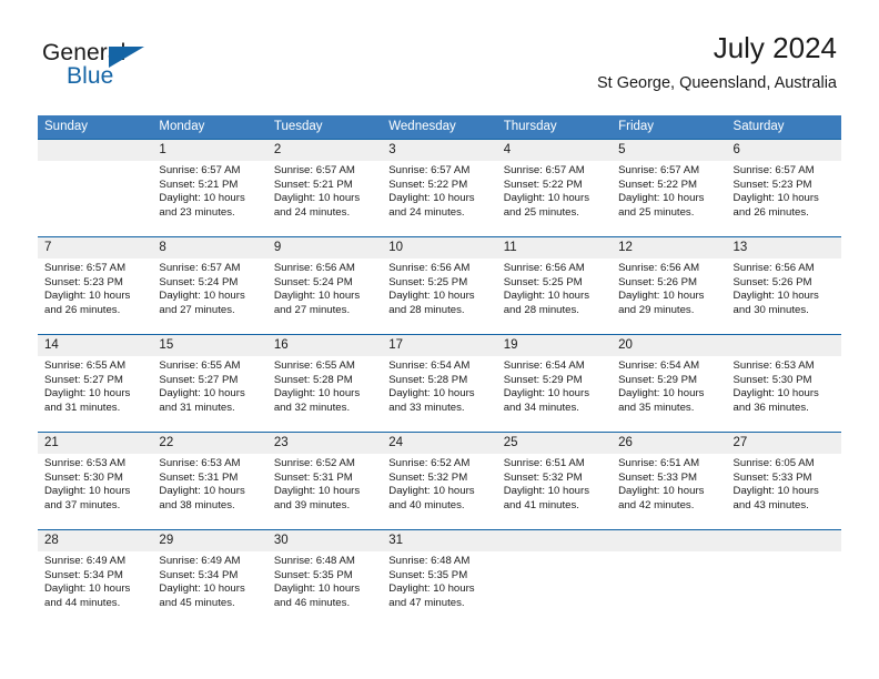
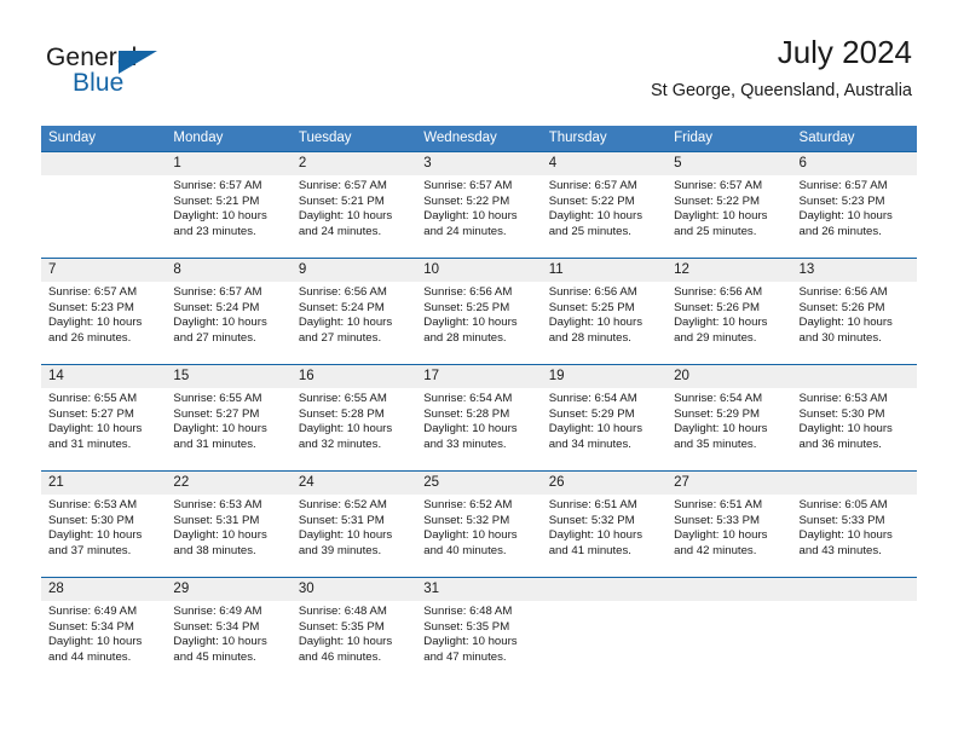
  General
  Blue
  July 2024
  St George, Queensland, Australia
  Sunday
  Monday
  Tuesday
  Wednesday
  Thursday
  Friday
  Saturday
  1
  2
  3
  4
  5
  6
  Sunrise: 6:57 AM
  Sunset: 5:21 PM
  Daylight: 10 hours
  and 23 minutes.
  Sunrise: 6:57 AM
  Sunset: 5:21 PM
  Daylight: 10 hours
  and 24 minutes.
  Sunrise: 6:57 AM
  Sunset: 5:22 PM
  Daylight: 10 hours
  and 24 minutes.
  Sunrise: 6:57 AM
  Sunset: 5:22 PM
  Daylight: 10 hours
  and 25 minutes.
  Sunrise: 6:57 AM
  Sunset: 5:22 PM
  Daylight: 10 hours
  and 25 minutes.
  Sunrise: 6:57 AM
  Sunset: 5:23 PM
  Daylight: 10 hours
  and 26 minutes.
  7
  8
  9
  10
  11
  12
  13
  Sunrise: 6:57 AM
  Sunset: 5:23 PM
  Daylight: 10 hours
  and 26 minutes.
  Sunrise: 6:57 AM
  Sunset: 5:24 PM
  Daylight: 10 hours
  and 27 minutes.
  Sunrise: 6:56 AM
  Sunset: 5:24 PM
  Daylight: 10 hours
  and 27 minutes.
  Sunrise: 6:56 AM
  Sunset: 5:25 PM
  Daylight: 10 hours
  and 28 minutes.
  Sunrise: 6:56 AM
  Sunset: 5:25 PM
  Daylight: 10 hours
  and 28 minutes.
  Sunrise: 6:56 AM
  Sunset: 5:26 PM
  Daylight: 10 hours
  and 29 minutes.
  Sunrise: 6:56 AM
  Sunset: 5:26 PM
  Daylight: 10 hours
  and 30 minutes.
  14
  15
  16
  17
  19
  20
  Sunrise: 6:55 AM
  Sunset: 5:27 PM
  Daylight: 10 hours
  and 31 minutes.
  Sunrise: 6:55 AM
  Sunset: 5:27 PM
  Daylight: 10 hours
  and 31 minutes.
  Sunrise: 6:55 AM
  Sunset: 5:28 PM
  Daylight: 10 hours
  and 32 minutes.
  Sunrise: 6:54 AM
  Sunset: 5:28 PM
  Daylight: 10 hours
  and 33 minutes.
  Sunrise: 6:54 AM
  Sunset: 5:29 PM
  Daylight: 10 hours
  and 34 minutes.
  Sunrise: 6:54 AM
  Sunset: 5:29 PM
  Daylight: 10 hours
  and 35 minutes.
  Sunrise: 6:53 AM
  Sunset: 5:30 PM
  Daylight: 10 hours
  and 36 minutes.
  21
  22
- 23
  24
  25
  26
  27
  Sunrise: 6:53 AM
  Sunset: 5:30 PM
  Daylight: 10 hours
  and 37 minutes.
  Sunrise: 6:53 AM
  Sunset: 5:31 PM
  Daylight: 10 hours
  and 38 minutes.
  Sunrise: 6:52 AM
  Sunset: 5:31 PM
  Daylight: 10 hours
  and 39 minutes.
  Sunrise: 6:52 AM
  Sunset: 5:32 PM
  Daylight: 10 hours
  and 40 minutes.
  Sunrise: 6:51 AM
  Sunset: 5:32 PM
  Daylight: 10 hours
  and 41 minutes.
  Sunrise: 6:51 AM
  Sunset: 5:33 PM
  Daylight: 10 hours
  and 42 minutes.
  Sunrise: 6:05 AM
  Sunset: 5:33 PM
  Daylight: 10 hours
  and 43 minutes.
  28
  29
  30
  31
  Sunrise: 6:49 AM
  Sunset: 5:34 PM
  Daylight: 10 hours
  and 44 minutes.
  Sunrise: 6:49 AM
  Sunset: 5:34 PM
  Daylight: 10 hours
  and 45 minutes.
  Sunrise: 6:48 AM
  Sunset: 5:35 PM
  Daylight: 10 hours
  and 46 minutes.
  Sunrise: 6:48 AM
  Sunset: 5:35 PM
  Daylight: 10 hours
  and 47 minutes.
